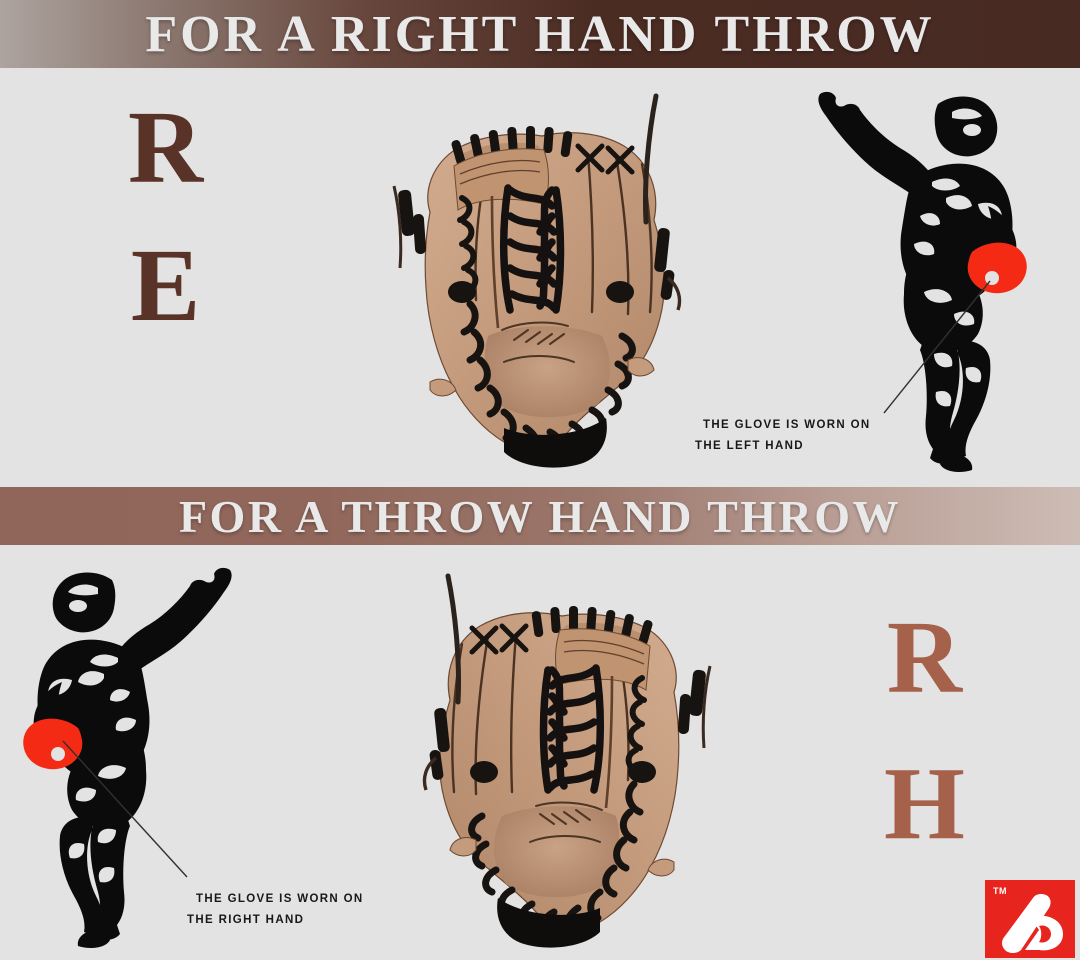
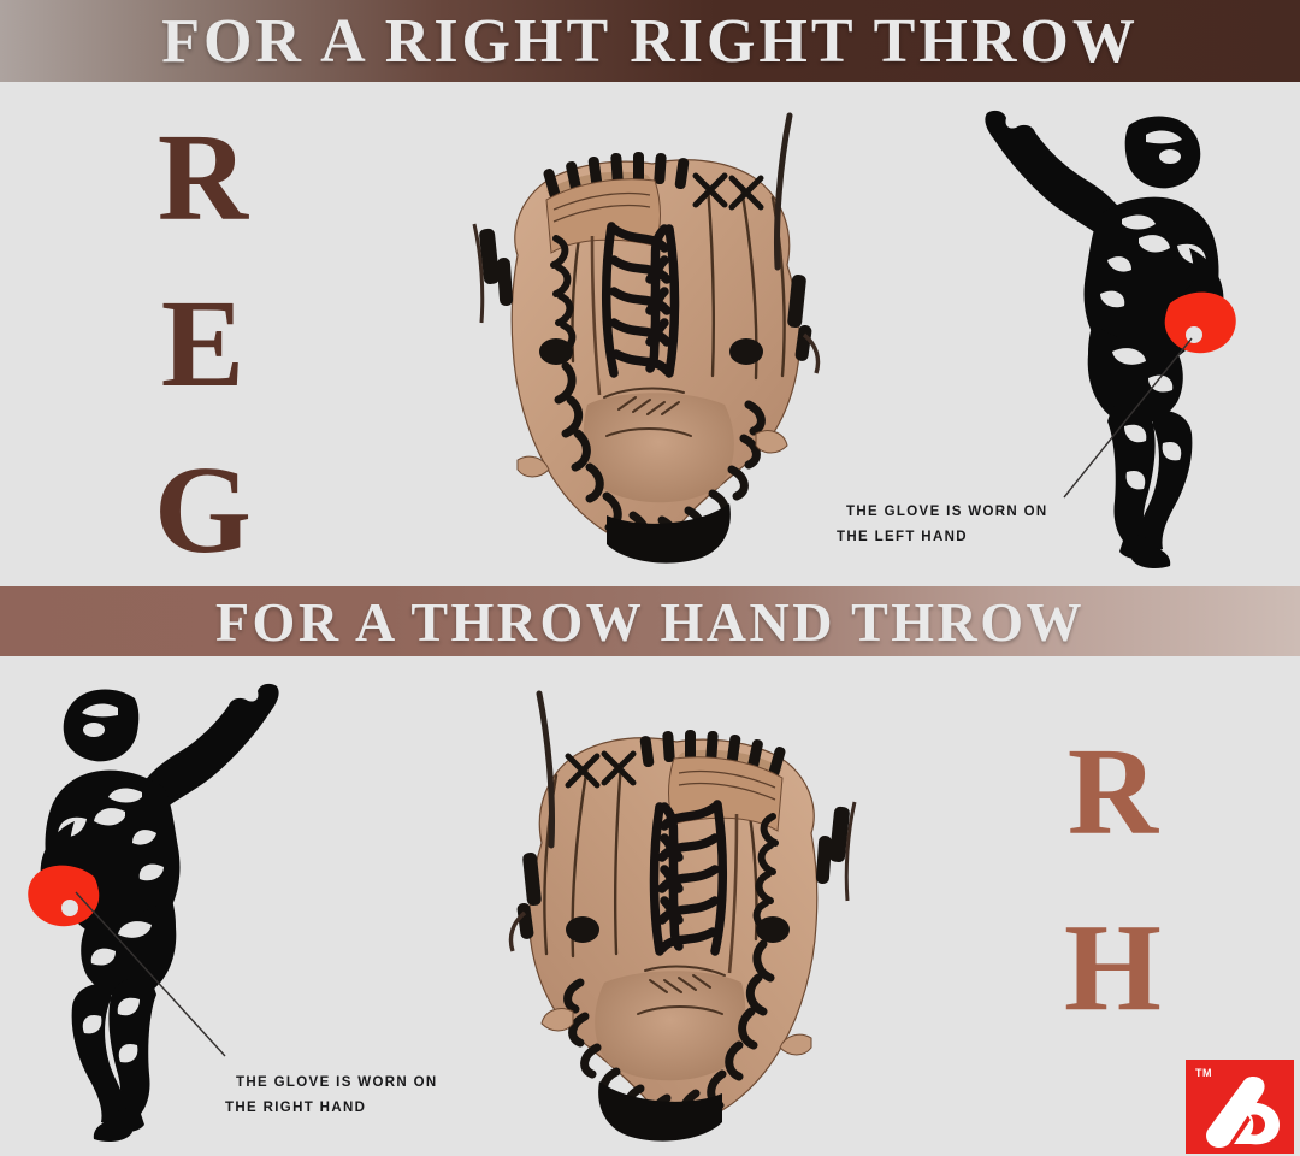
- FOR A RIGHT HAND THROW
+ FOR A RIGHT RIGHT THROW
  R
  E
+ G
  THE GLOVE IS WORN ON
  THE LEFT HAND
  FOR A THROW HAND THROW
  THE GLOVE IS WORN ON
  THE RIGHT HAND
  R
  H
  TM
